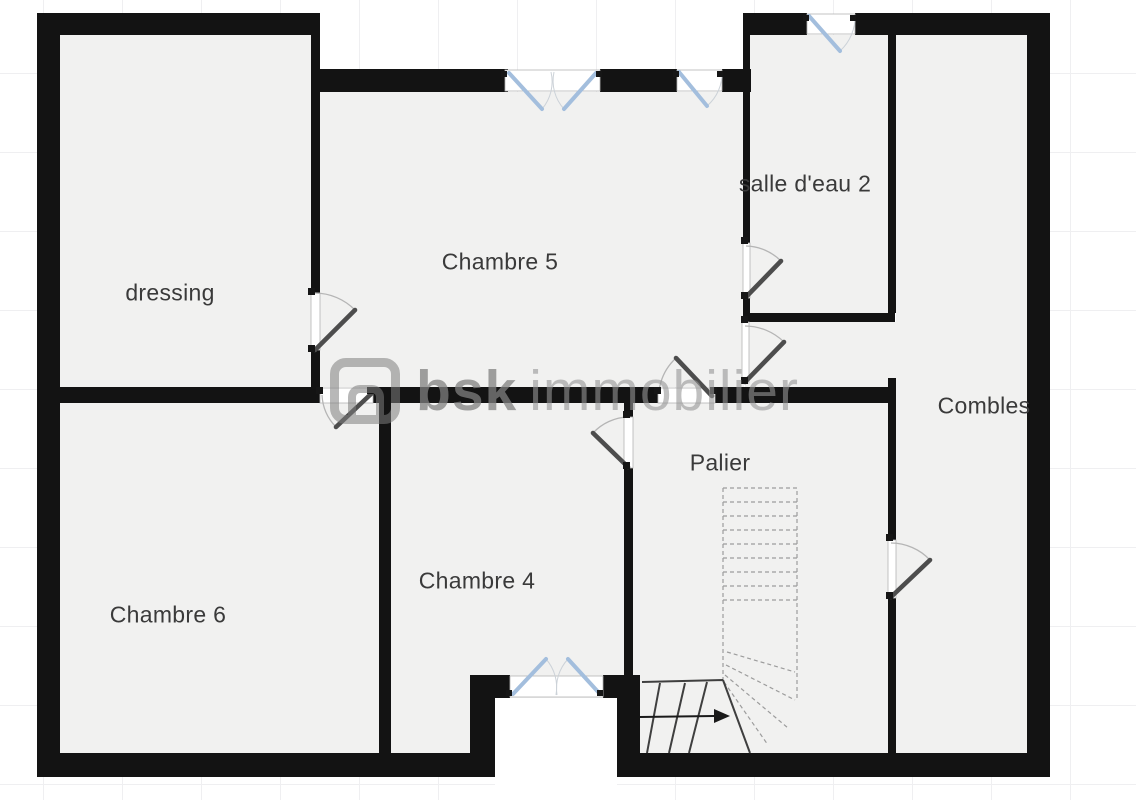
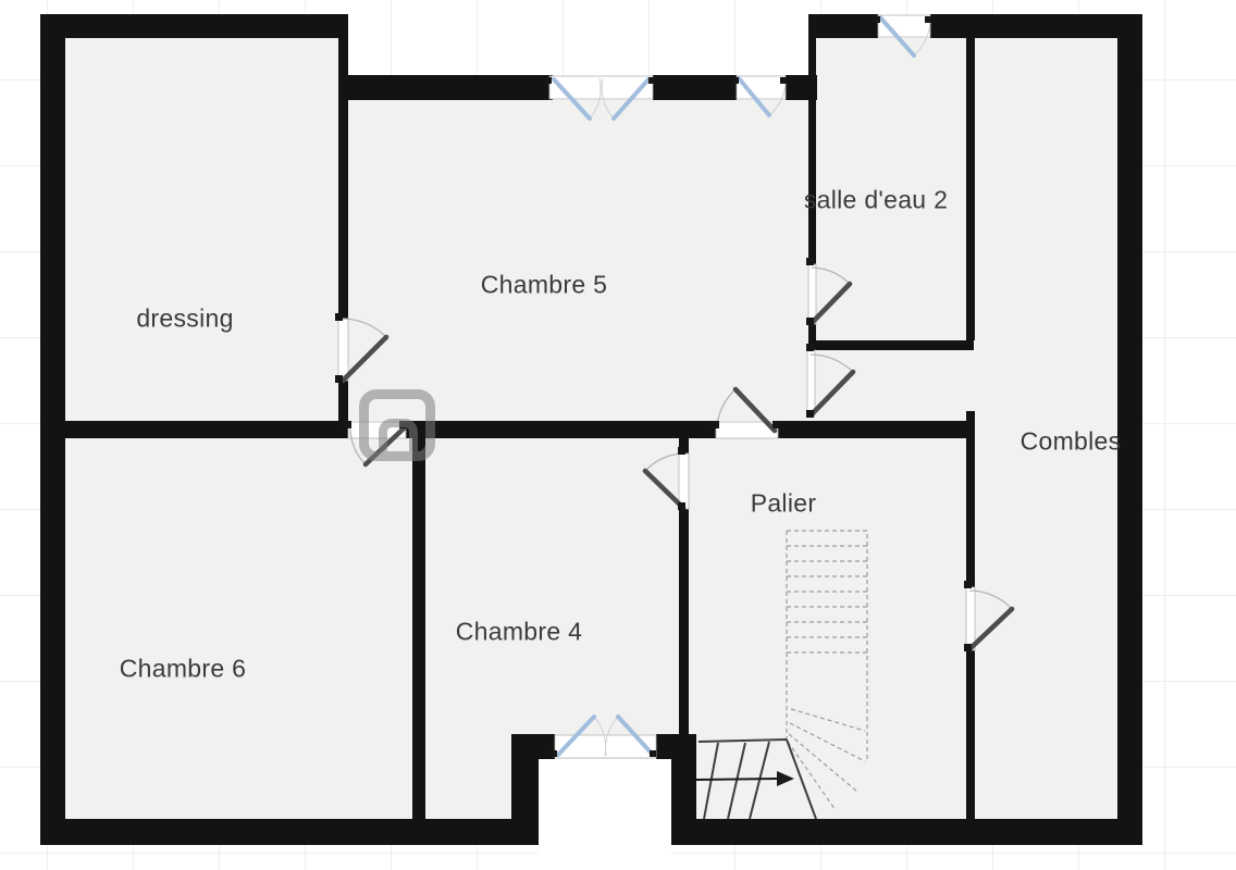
  dressing
  Chambre 5
  salle d'eau 2
  Combles
  Palier
  Chambre 4
  Chambre 6
- bsk
- immobilier
